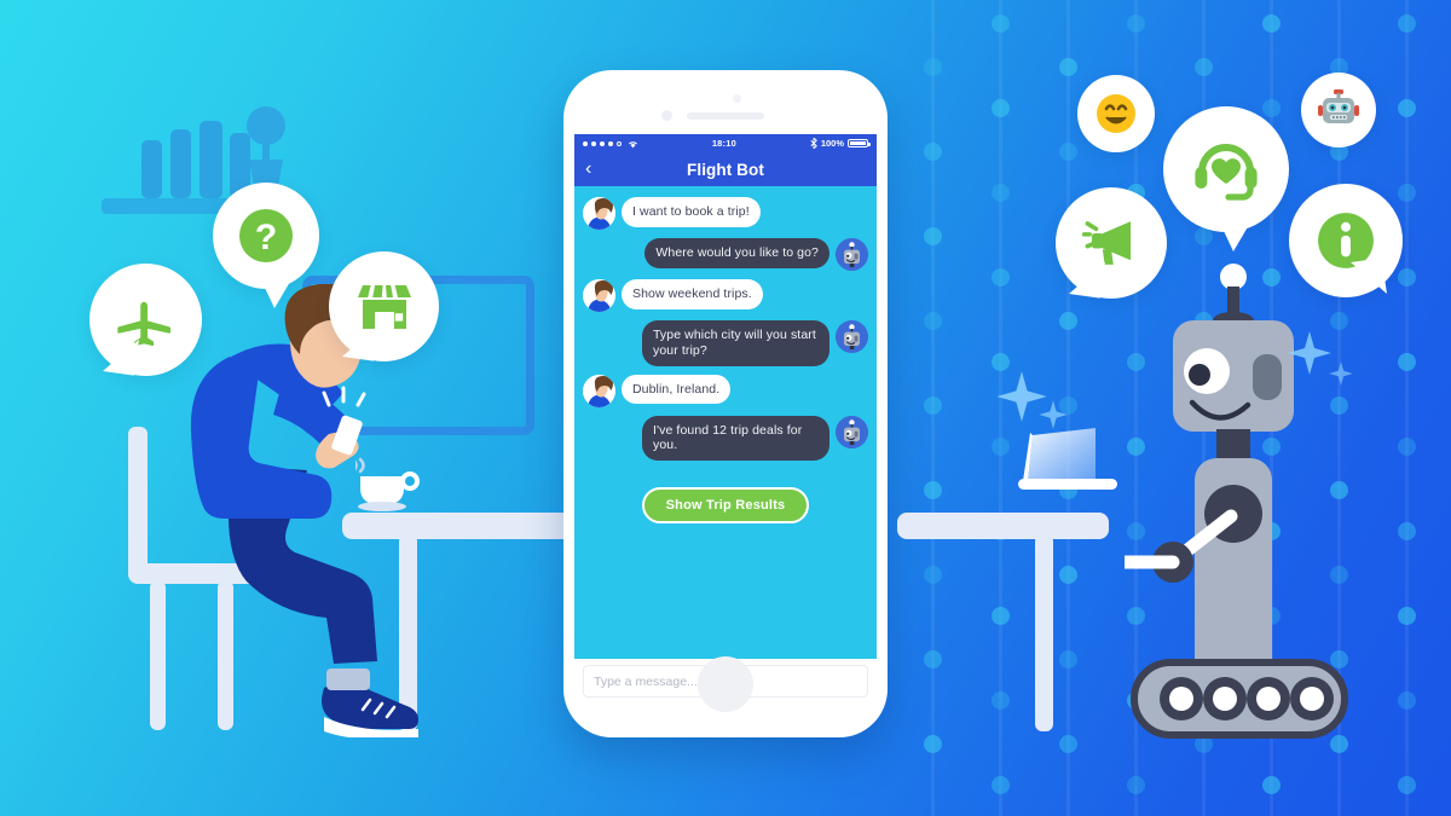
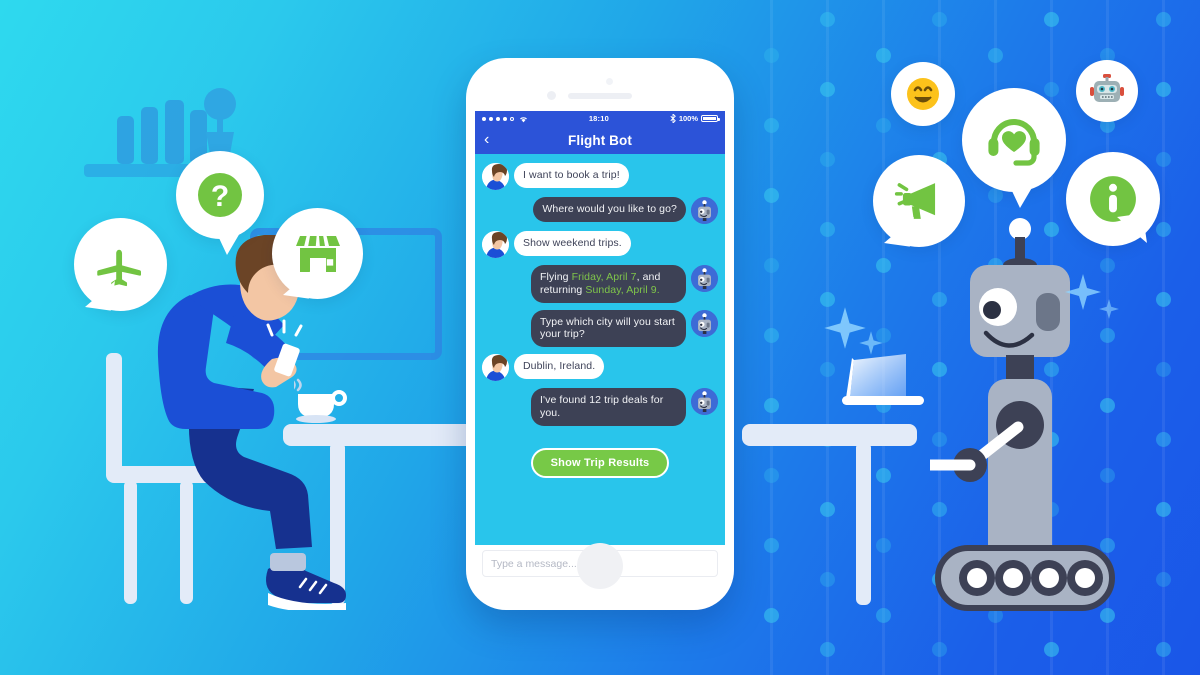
  ?
  18:10
  100%
  ‹
  Flight Bot
  I want to book a trip!
  Where would you like to go?
  Show weekend trips.
+ Flying Friday, April 7, and returning Sunday, April 9.
  Type which city will you start your trip?
  Dublin, Ireland.
  I've found 12 trip deals for you.
  Show Trip Results
  Type a message...
